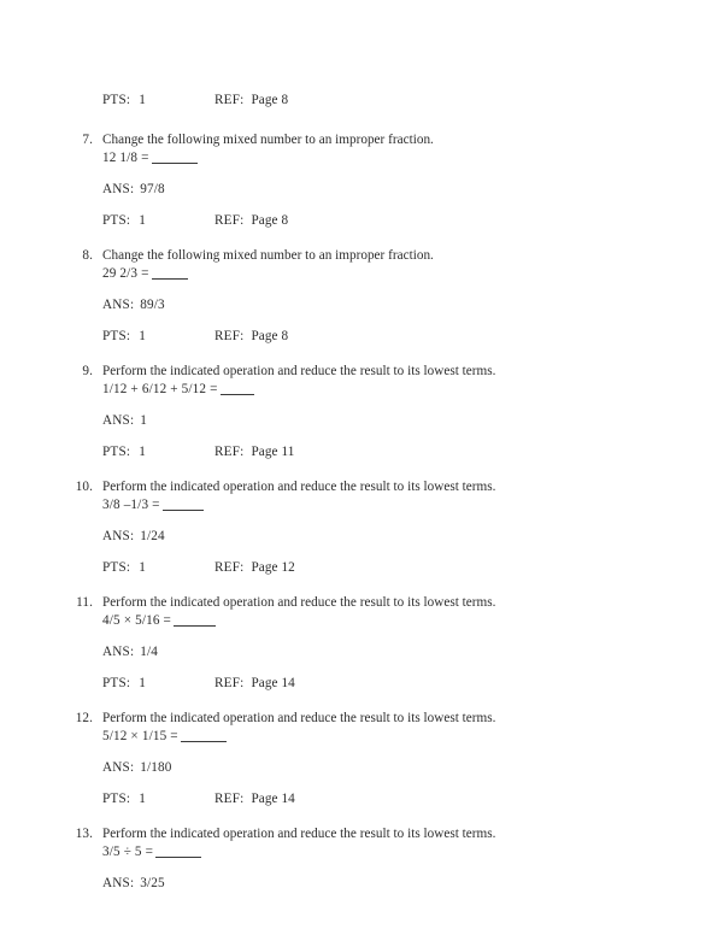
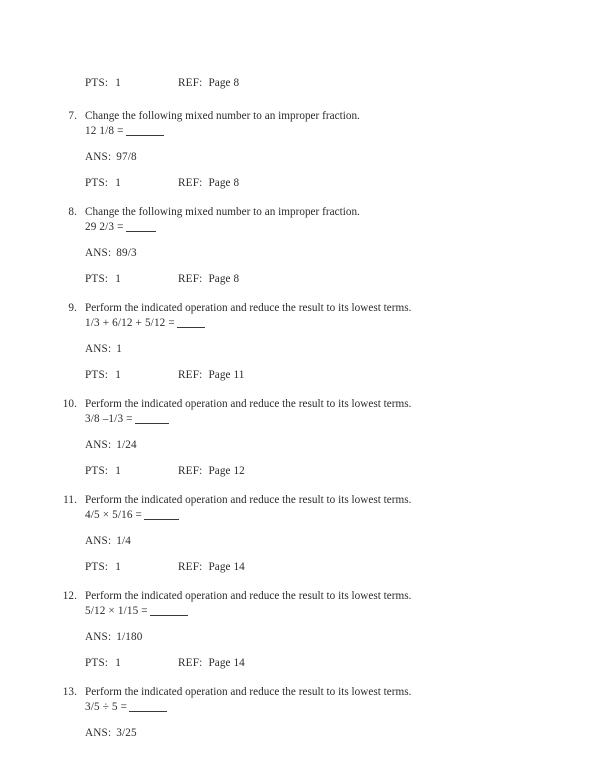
  PTS: 1 REF: Page 8
  7.
  Change the following mixed number to an improper fraction.
  12 1/8 =
  ANS: 97/8
  PTS: 1 REF: Page 8
  8.
  Change the following mixed number to an improper fraction.
  29 2/3 =
  ANS: 89/3
  PTS: 1 REF: Page 8
  9.
  Perform the indicated operation and reduce the result to its lowest terms.
- 1/12 + 6/12 + 5/12 =
+ 1/3 + 6/12 + 5/12 =
  ANS: 1
  PTS: 1 REF: Page 11
  10.
  Perform the indicated operation and reduce the result to its lowest terms.
  3/8 –1/3 =
  ANS: 1/24
  PTS: 1 REF: Page 12
  11.
  Perform the indicated operation and reduce the result to its lowest terms.
  4/5 × 5/16 =
  ANS: 1/4
  PTS: 1 REF: Page 14
  12.
  Perform the indicated operation and reduce the result to its lowest terms.
  5/12 × 1/15 =
  ANS: 1/180
  PTS: 1 REF: Page 14
  13.
  Perform the indicated operation and reduce the result to its lowest terms.
  3/5 ÷ 5 =
  ANS: 3/25
